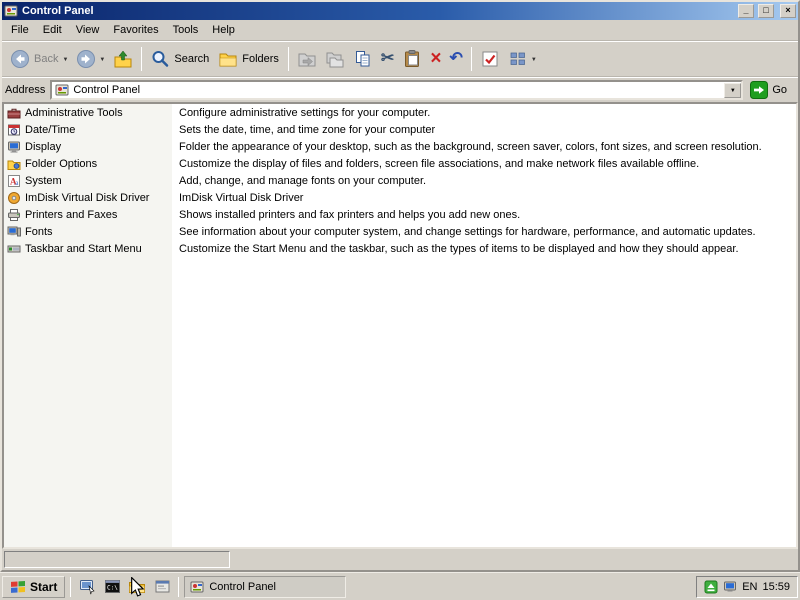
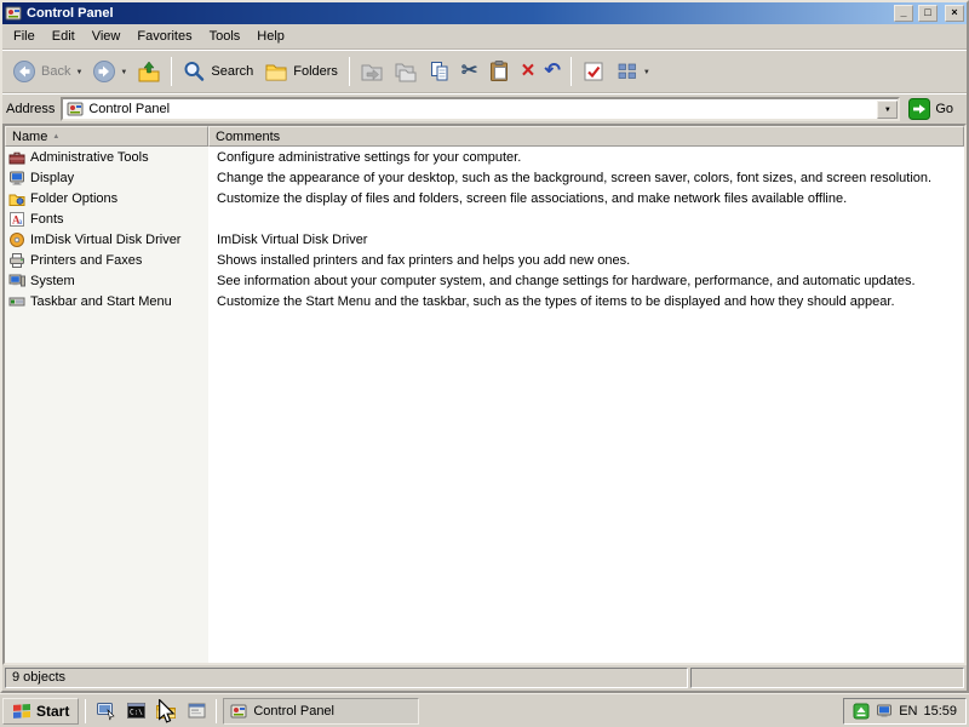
  Control Panel
  _
  □
  ×
  File
  Edit
  View
  Favorites
  Tools
  Help
  Back
  Search
  Folders
  ✂
  ×
  ↶
  Address
  Control Panel
  Go
+ Name
+ Comments
  Administrative Tools
  Configure administrative settings for your computer.
- Date/Time
- Sets the date, time, and time zone for your computer
  Display
- Folder the appearance of your desktop, such as the background, screen saver, colors, font sizes, and screen resolution.
+ Change the appearance of your desktop, such as the background, screen saver, colors, font sizes, and screen resolution.
  Folder Options
  Customize the display of files and folders, screen file associations, and make network files available offline.
  A
  a
- System
+ Fonts
- Add, change, and manage fonts on your computer.
  ImDisk Virtual Disk Driver
  ImDisk Virtual Disk Driver
  Printers and Faxes
  Shows installed printers and fax printers and helps you add new ones.
- Fonts
+ System
  See information about your computer system, and change settings for hardware, performance, and automatic updates.
  Taskbar and Start Menu
  Customize the Start Menu and the taskbar, such as the types of items to be displayed and how they should appear.
+ 9 objects
  Start
  Control Panel
  EN
  15:59
